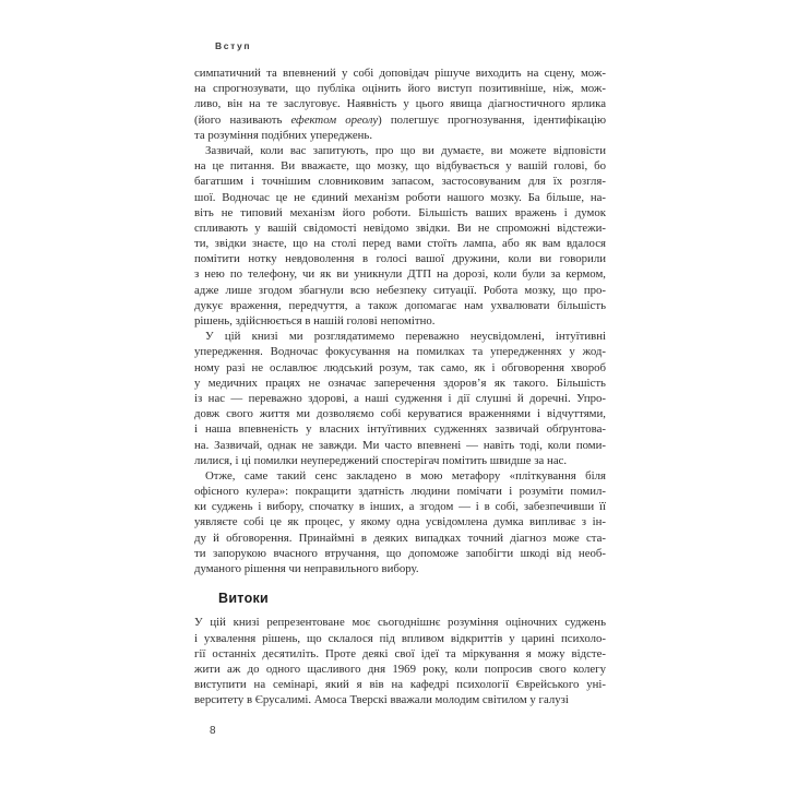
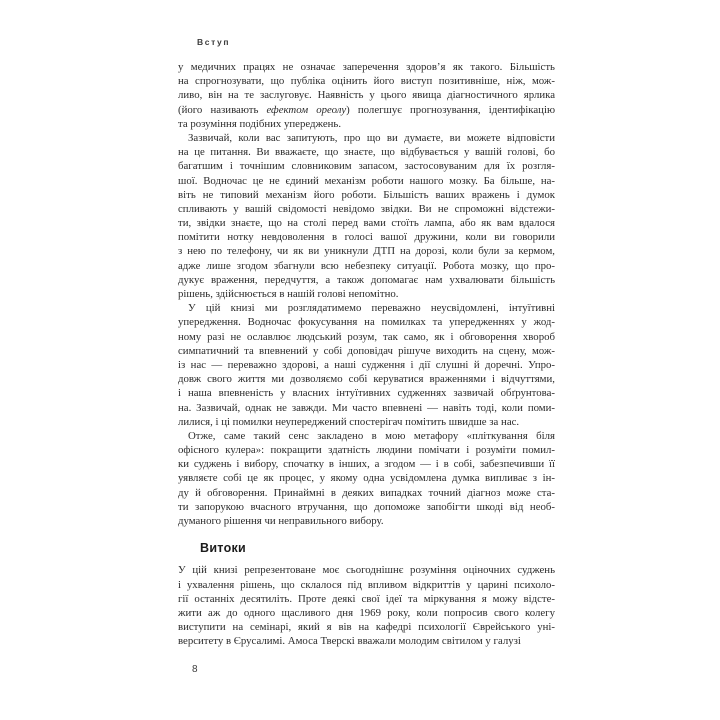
  Вступ
- симпатичний та впевнений у собі доповідач рішуче виходить на сцену, мож-
+ у медичних працях не означає заперечення здоров’я як такого. Більшість
  на спрогнозувати, що публіка оцінить його виступ позитивніше, ніж, мож-
  ливо, він на те заслуговує. Наявність у цього явища діагностичного ярлика
  (його називають ефектом ореолу) полегшує прогнозування, ідентифікацію
  та розуміння подібних упереджень.
  Зазвичай, коли вас запитують, про що ви думаєте, ви можете відповісти
- на це питання. Ви вважаєте, що мозку, що відбувається у вашій голові, бо
+ на це питання. Ви вважаєте, що знаєте, що відбувається у вашій голові, бо
  багатшим і точнішим словниковим запасом, застосовуваним для їх розгля-
  шої. Водночас це не єдиний механізм роботи нашого мозку. Ба більше, на-
  віть не типовий механізм його роботи. Більшість ваших вражень і думок
  спливають у вашій свідомості невідомо звідки. Ви не спроможні відстежи-
  ти, звідки знаєте, що на столі перед вами стоїть лампа, або як вам вдалося
  помітити нотку невдоволення в голосі вашої дружини, коли ви говорили
  з нею по телефону, чи як ви уникнули ДТП на дорозі, коли були за кермом,
  адже лише згодом збагнули всю небезпеку ситуації. Робота мозку, що про-
  дукує враження, передчуття, а також допомагає нам ухвалювати більшість
  рішень, здійснюється в нашій голові непомітно.
  У цій книзі ми розглядатимемо переважно неусвідомлені, інтуїтивні
  упередження. Водночас фокусування на помилках та упередженнях у жод-
  ному разі не ославлює людський розум, так само, як і обговорення хвороб
- у медичних працях не означає заперечення здоров’я як такого. Більшість
+ симпатичний та впевнений у собі доповідач рішуче виходить на сцену, мож-
  із нас — переважно здорові, а наші судження і дії слушні й доречні. Упро-
  довж свого життя ми дозволяємо собі керуватися враженнями і відчуттями,
  і наша впевненість у власних інтуїтивних судженнях зазвичай обґрунтова-
  на. Зазвичай, однак не завжди. Ми часто впевнені — навіть тоді, коли поми-
  лилися, і ці помилки неупереджений спостерігач помітить швидше за нас.
  Отже, саме такий сенс закладено в мою метафору «пліткування біля
  офісного кулера»: покращити здатність людини помічати і розуміти помил-
  ки суджень і вибору, спочатку в інших, а згодом — і в собі, забезпечивши її
  уявляєте собі це як процес, у якому одна усвідомлена думка випливає з ін-
  ду й обговорення. Принаймні в деяких випадках точний діагноз може ста-
  ти запорукою вчасного втручання, що допоможе запобігти шкоді від необ-
  думаного рішення чи неправильного вибору.
  Витоки
  У цій книзі репрезентоване моє сьогоднішнє розуміння оціночних суджень
  і ухвалення рішень, що склалося під впливом відкриттів у царині психоло-
  гії останніх десятиліть. Проте деякі свої ідеї та міркування я можу відсте-
  жити аж до одного щасливого дня 1969 року, коли попросив свого колегу
  виступити на семінарі, який я вів на кафедрі психології Єврейського уні-
  верситету в Єрусалимі. Амоса Тверскі вважали молодим світилом у галузі
  8
